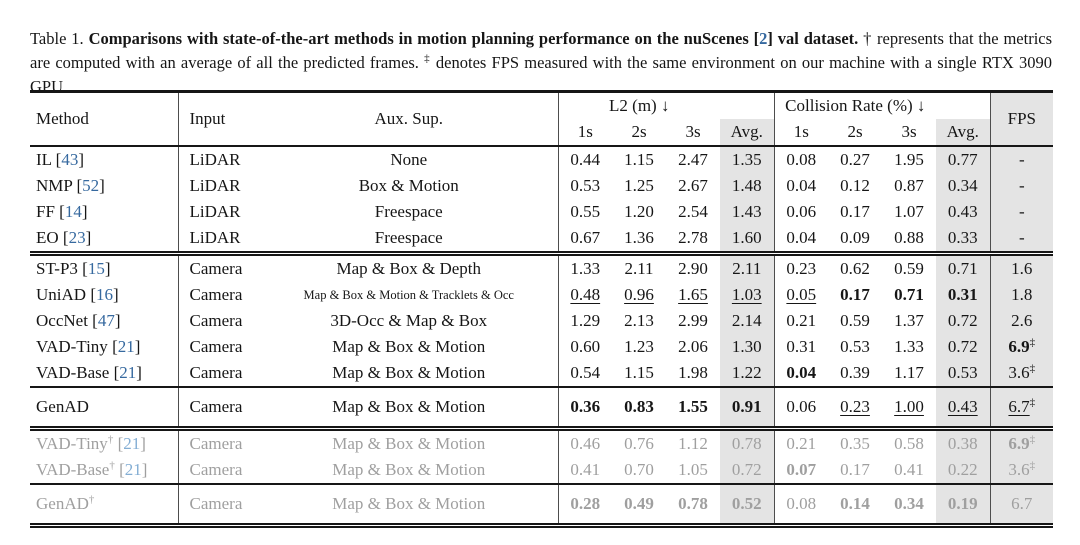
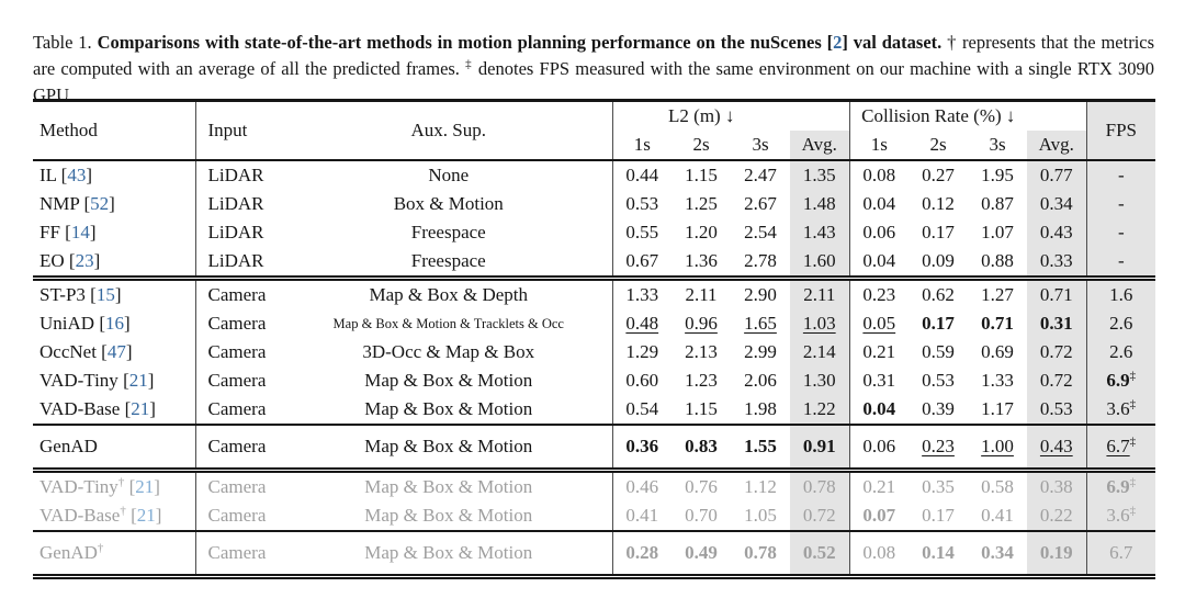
  Table 1. Comparisons with state-of-the-art methods in motion planning performance on the nuScenes [2] val dataset. † represents that the metrics are computed with an average of all the predicted frames. ‡ denotes FPS measured with the same environment on our machine with a single RTX 3090 GPU.
  Method	Input	Aux. Sup.	L2 (m) ↓		Collision Rate (%) ↓		FPS
  1s	2s	3s	Avg.	1s	2s	3s	Avg.
  IL [43]	LiDAR	None	0.44	1.15	2.47	1.35	0.08	0.27	1.95	0.77	-
  NMP [52]	LiDAR	Box & Motion	0.53	1.25	2.67	1.48	0.04	0.12	0.87	0.34	-
  FF [14]	LiDAR	Freespace	0.55	1.20	2.54	1.43	0.06	0.17	1.07	0.43	-
  EO [23]	LiDAR	Freespace	0.67	1.36	2.78	1.60	0.04	0.09	0.88	0.33	-
- ST-P3 [15]	Camera	Map & Box & Depth	1.33	2.11	2.90	2.11	0.23	0.62	0.59	0.71	1.6
+ ST-P3 [15]	Camera	Map & Box & Depth	1.33	2.11	2.90	2.11	0.23	0.62	1.27	0.71	1.6
- UniAD [16]	Camera	Map & Box & Motion & Tracklets & Occ	0.48	0.96	1.65	1.03	0.05	0.17	0.71	0.31	1.8
+ UniAD [16]	Camera	Map & Box & Motion & Tracklets & Occ	0.48	0.96	1.65	1.03	0.05	0.17	0.71	0.31	2.6
- OccNet [47]	Camera	3D-Occ & Map & Box	1.29	2.13	2.99	2.14	0.21	0.59	1.37	0.72	2.6
+ OccNet [47]	Camera	3D-Occ & Map & Box	1.29	2.13	2.99	2.14	0.21	0.59	0.69	0.72	2.6
  VAD-Tiny [21]	Camera	Map & Box & Motion	0.60	1.23	2.06	1.30	0.31	0.53	1.33	0.72	6.9‡
  VAD-Base [21]	Camera	Map & Box & Motion	0.54	1.15	1.98	1.22	0.04	0.39	1.17	0.53	3.6‡
  GenAD	Camera	Map & Box & Motion	0.36	0.83	1.55	0.91	0.06	0.23	1.00	0.43	6.7‡
  VAD-Tiny† [21]	Camera	Map & Box & Motion	0.46	0.76	1.12	0.78	0.21	0.35	0.58	0.38	6.9‡
  VAD-Base† [21]	Camera	Map & Box & Motion	0.41	0.70	1.05	0.72	0.07	0.17	0.41	0.22	3.6‡
  GenAD†	Camera	Map & Box & Motion	0.28	0.49	0.78	0.52	0.08	0.14	0.34	0.19	6.7
